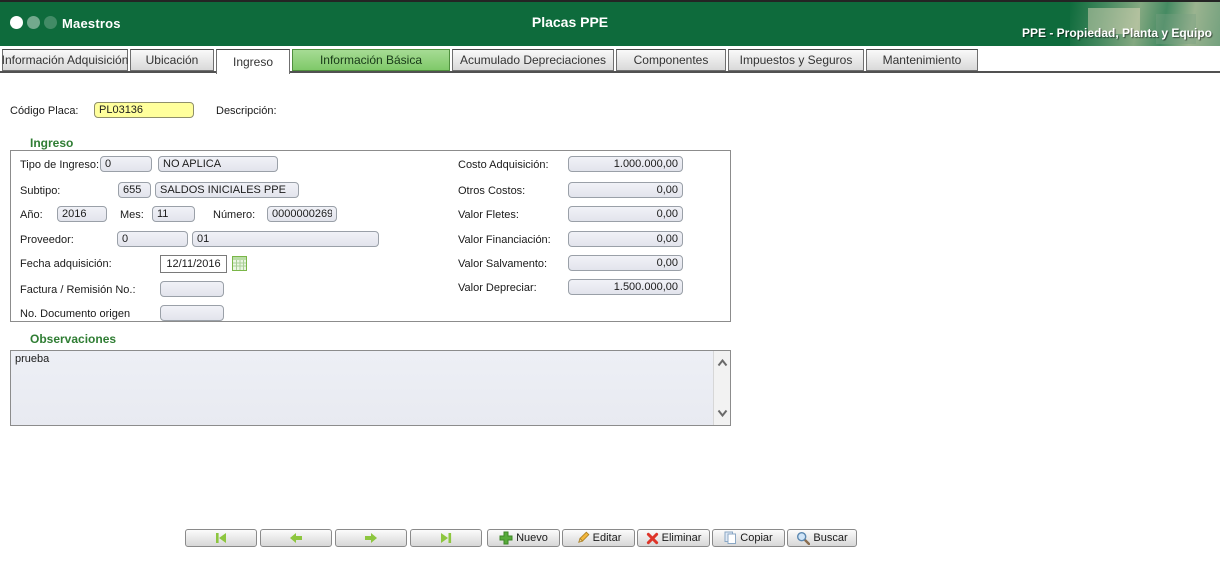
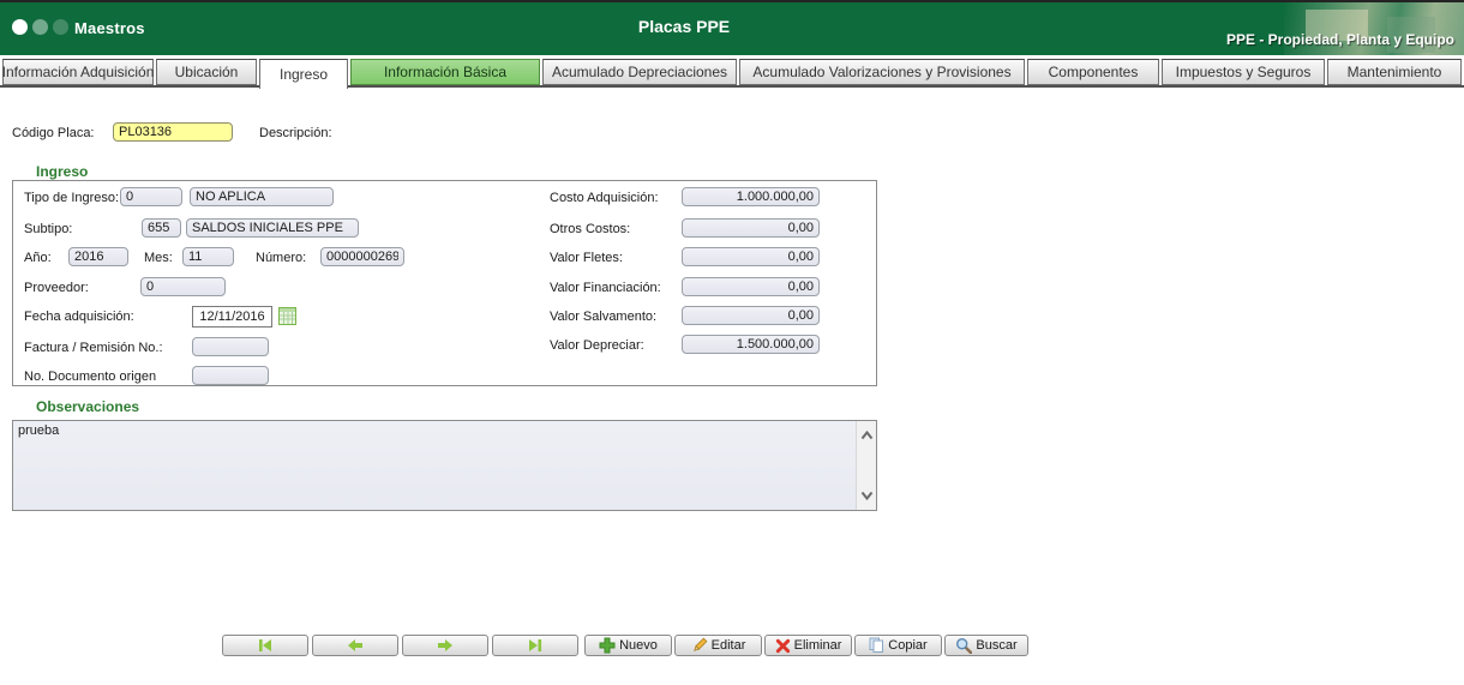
  Maestros
  Placas PPE
  PPE - Propiedad, Planta y Equipo
  Información Adquisición
  Ubicación
  Ingreso
  Información Básica
  Acumulado Depreciaciones
+ Acumulado Valorizaciones y Provisiones
  Componentes
  Impuestos y Seguros
  Mantenimiento
  Código Placa:
  PL03136
  Descripción:
  Ingreso
  Tipo de Ingreso:
  0
  NO APLICA
  Subtipo:
  655
  SALDOS INICIALES PPE
  Año:
  2016
  Mes:
  11
  Número:
  0000000269
  Proveedor:
  0
- 01
  Fecha adquisición:
  12/11/2016
  Factura / Remisión No.:
  No. Documento origen
  Costo Adquisición:
  1.000.000,00
  Otros Costos:
  0,00
  Valor Fletes:
  0,00
  Valor Financiación:
  0,00
  Valor Salvamento:
  0,00
  Valor Depreciar:
  1.500.000,00
  Observaciones
  prueba
  Nuevo
  Editar
  Eliminar
  Copiar
  Buscar
